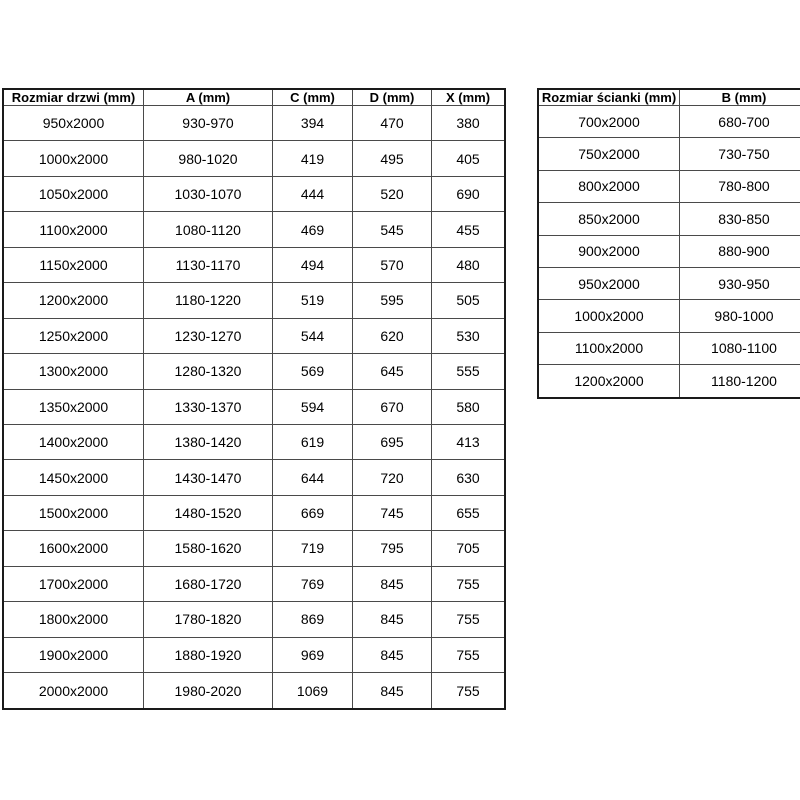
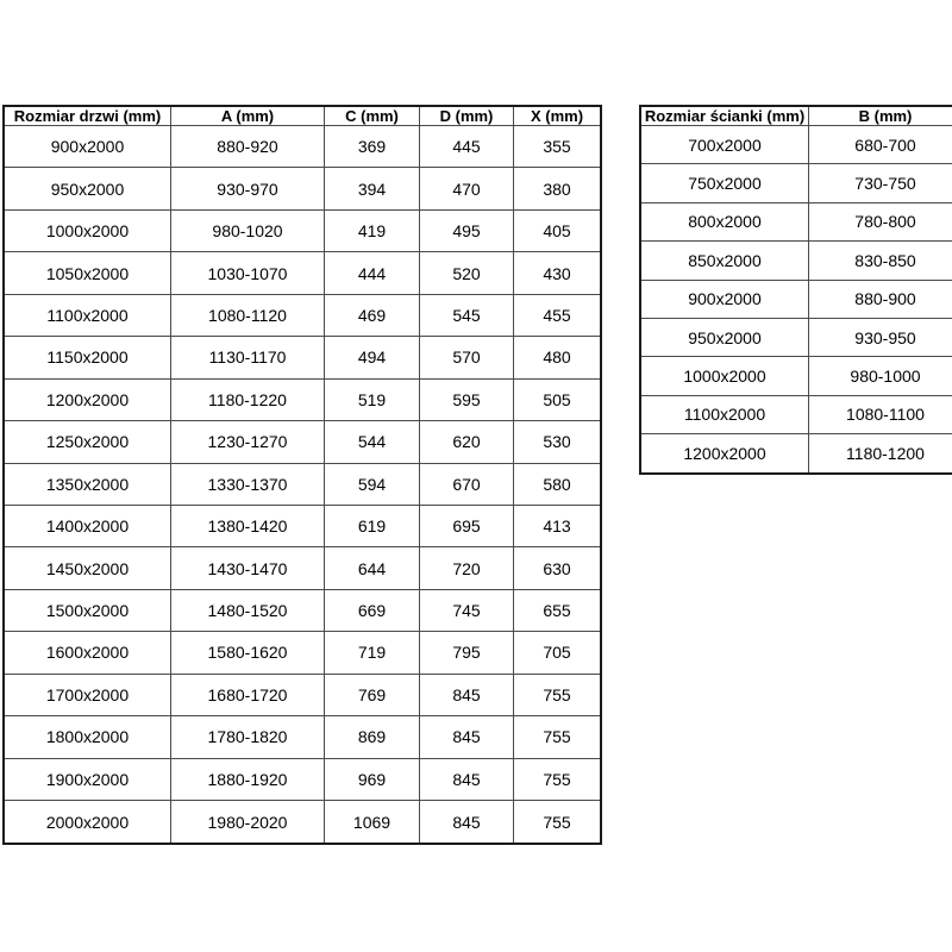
  Rozmiar drzwi (mm)	A (mm)	C (mm)	D (mm)	X (mm)
+ 900x2000	880-920	369	445	355
  950x2000	930-970	394	470	380
  1000x2000	980-1020	419	495	405
- 1050x2000	1030-1070	444	520	690
+ 1050x2000	1030-1070	444	520	430
  1100x2000	1080-1120	469	545	455
  1150x2000	1130-1170	494	570	480
  1200x2000	1180-1220	519	595	505
  1250x2000	1230-1270	544	620	530
- 1300x2000	1280-1320	569	645	555
  1350x2000	1330-1370	594	670	580
  1400x2000	1380-1420	619	695	413
  1450x2000	1430-1470	644	720	630
  1500x2000	1480-1520	669	745	655
  1600x2000	1580-1620	719	795	705
  1700x2000	1680-1720	769	845	755
  1800x2000	1780-1820	869	845	755
  1900x2000	1880-1920	969	845	755
  2000x2000	1980-2020	1069	845	755
  Rozmiar ścianki (mm)	B (mm)
  700x2000	680-700
  750x2000	730-750
  800x2000	780-800
  850x2000	830-850
  900x2000	880-900
  950x2000	930-950
  1000x2000	980-1000
  1100x2000	1080-1100
  1200x2000	1180-1200
